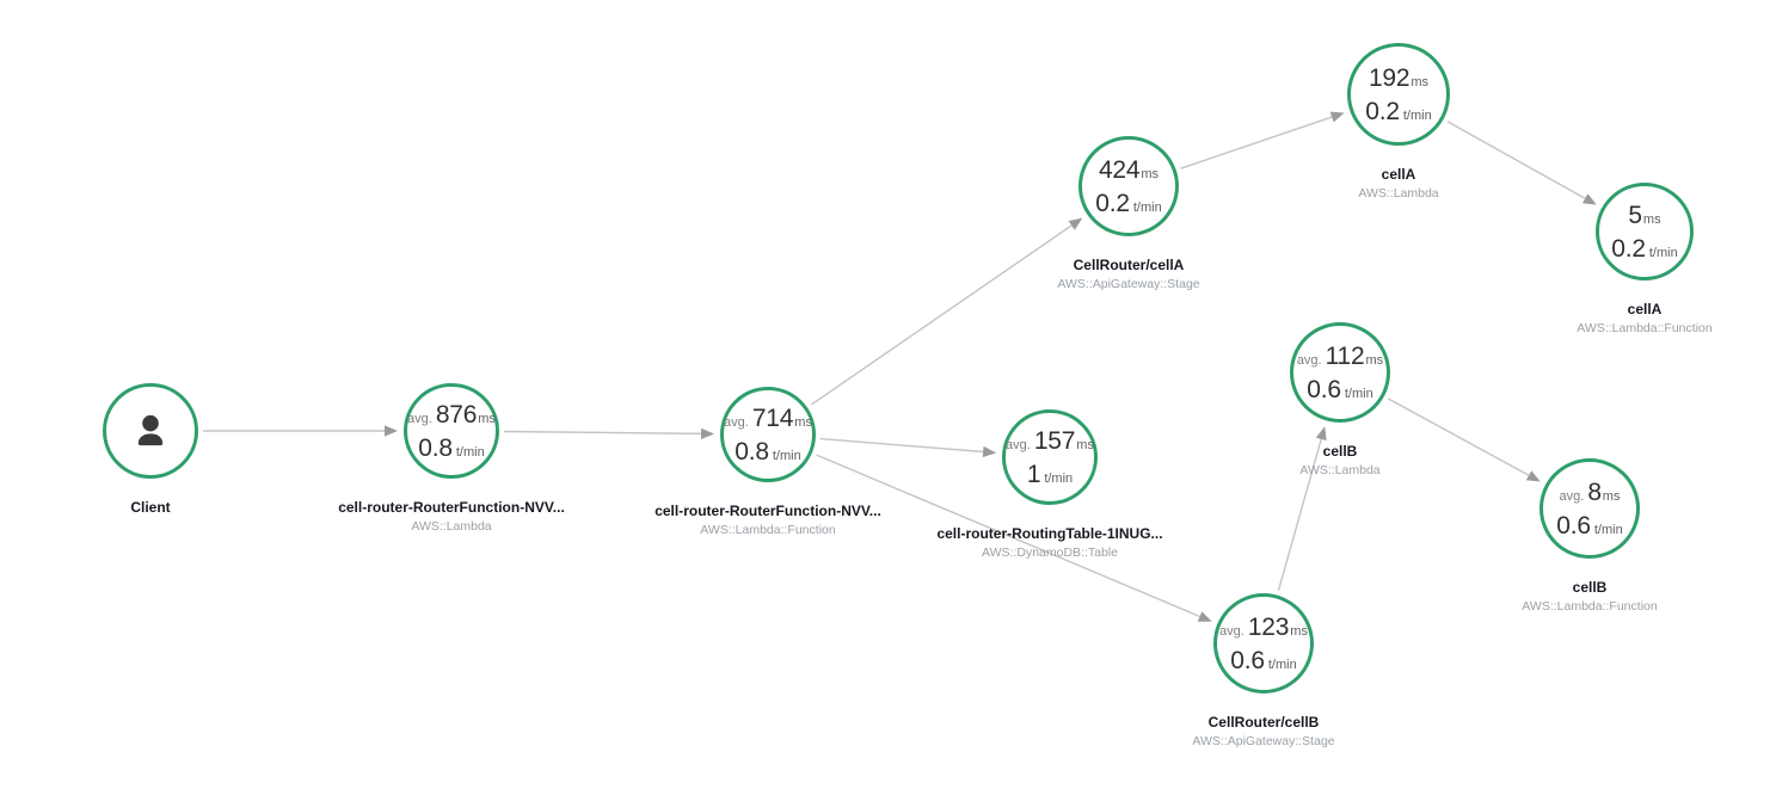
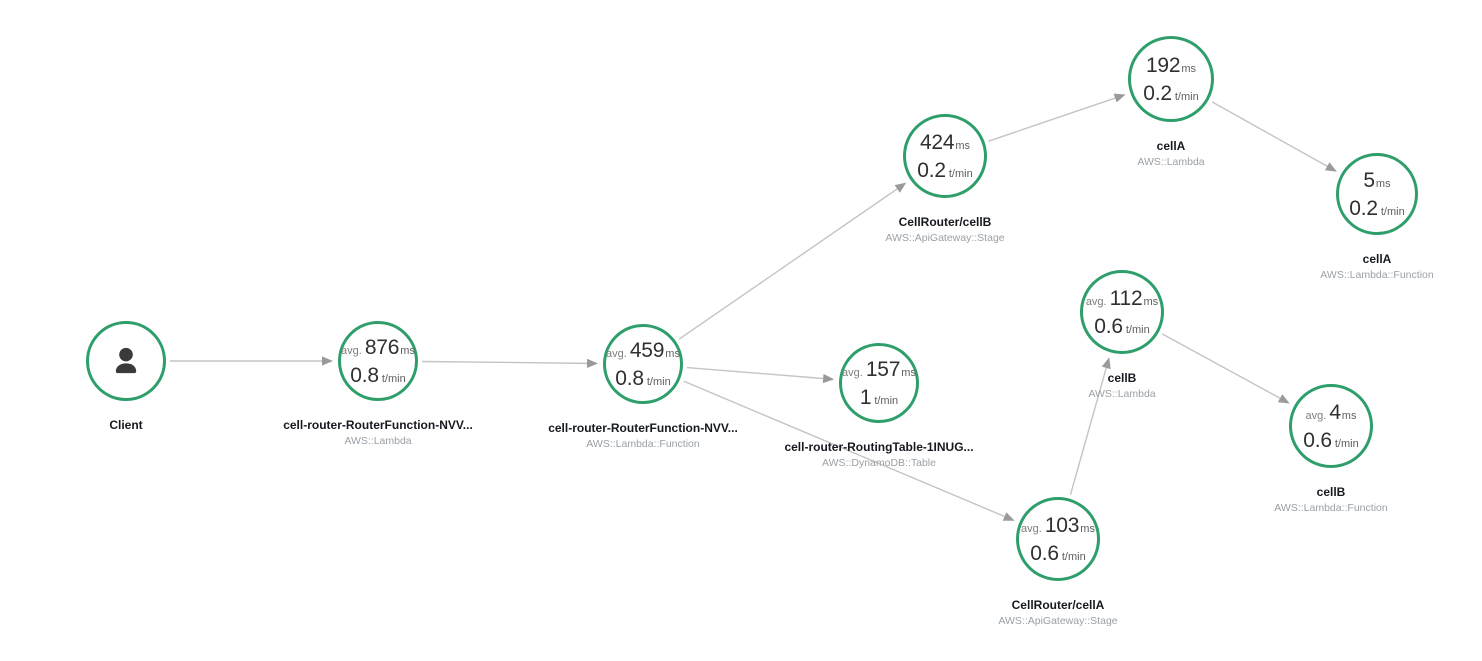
  Client
  avg.
  876
  ms
  0.8
  t/min
  cell-router-RouterFunction-NVV...
  AWS::Lambda
  avg.
- 714
+ 459
  ms
  0.8
  t/min
  cell-router-RouterFunction-NVV...
  AWS::Lambda::Function
  424
  ms
  0.2
  t/min
- CellRouter/cellA
+ CellRouter/cellB
  AWS::ApiGateway::Stage
  192
  ms
  0.2
  t/min
  cellA
  AWS::Lambda
  5
  ms
  0.2
  t/min
  cellA
  AWS::Lambda::Function
  avg.
  157
  ms
  1
  t/min
  cell-router-RoutingTable-1INUG...
  AWS::DynamoDB::Table
  avg.
- 123
+ 103
  ms
  0.6
  t/min
- CellRouter/cellB
+ CellRouter/cellA
  AWS::ApiGateway::Stage
  avg.
  112
  ms
  0.6
  t/min
  cellB
  AWS::Lambda
  avg.
- 8
+ 4
  ms
  0.6
  t/min
  cellB
  AWS::Lambda::Function
